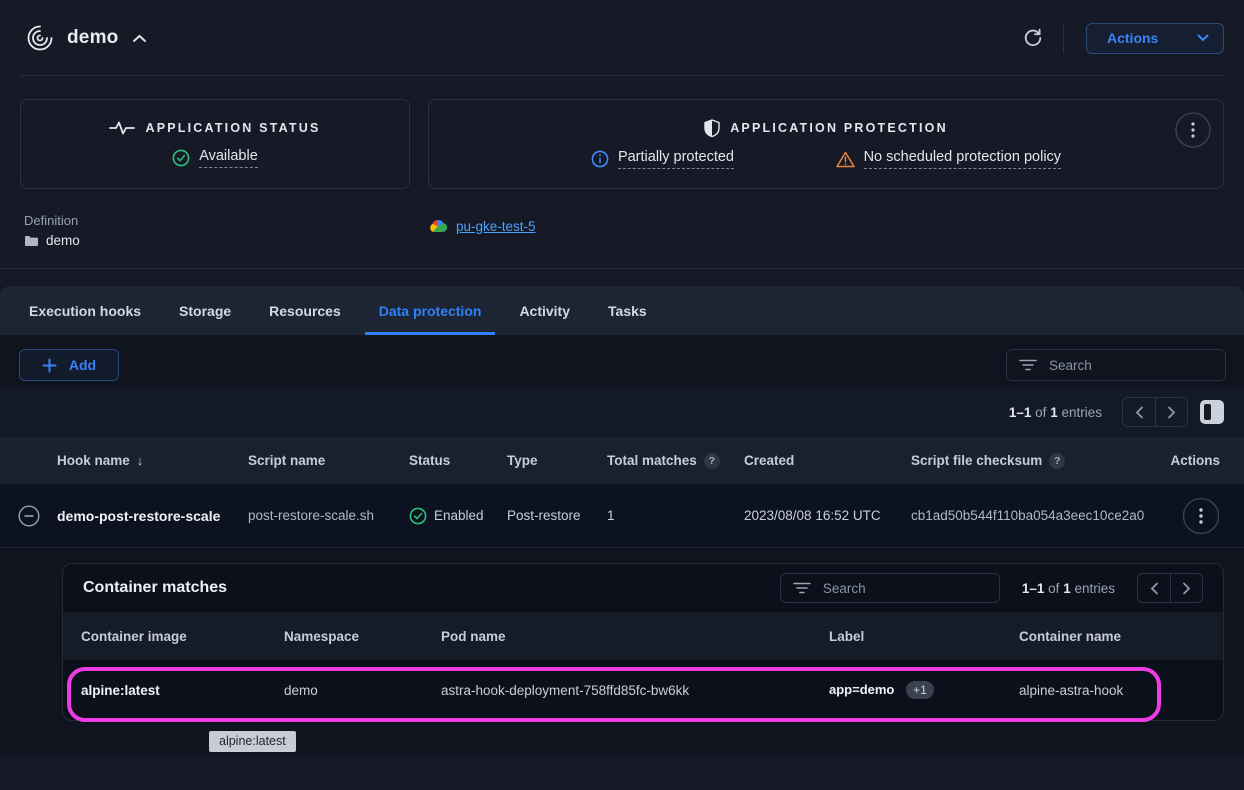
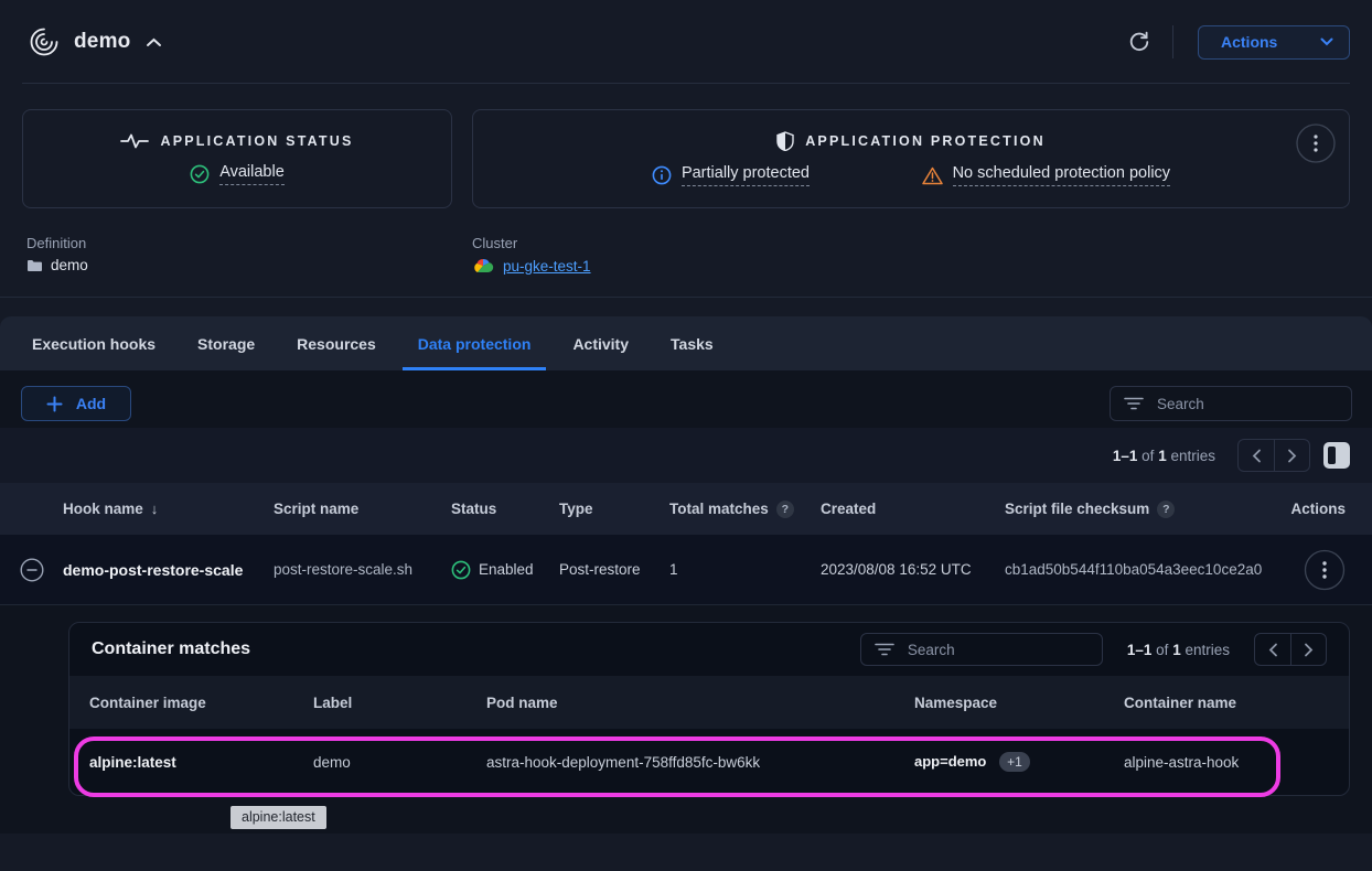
  demo
  Actions
  APPLICATION STATUS
  Available
  APPLICATION PROTECTION
  Partially protected
  No scheduled protection policy
  Definition
  demo
+ Cluster
- pu-gke-test-5
+ pu-gke-test-1
  Execution hooks
  Storage
  Resources
  Data protection
  Activity
  Tasks
  Add
  Search
  1–1 of 1 entries
  Hook name
  ↓
  Script name
  Status
  Type
  Total matches
  ?
  Created
  Script file checksum
  ?
  Actions
  demo-post-restore-scale
  post-restore-scale.sh
  Enabled
  Post-restore
  1
  2023/08/08 16:52 UTC
  cb1ad50b544f110ba054a3eec10ce2a0
  Container matches
  Search
  1–1 of 1 entries
  Container image
- Namespace
+ Label
  Pod name
- Label
+ Namespace
  Container name
  alpine:latest
  demo
  astra-hook-deployment-758ffd85fc-bw6kk
  app=demo +1
  alpine-astra-hook
  alpine:latest
